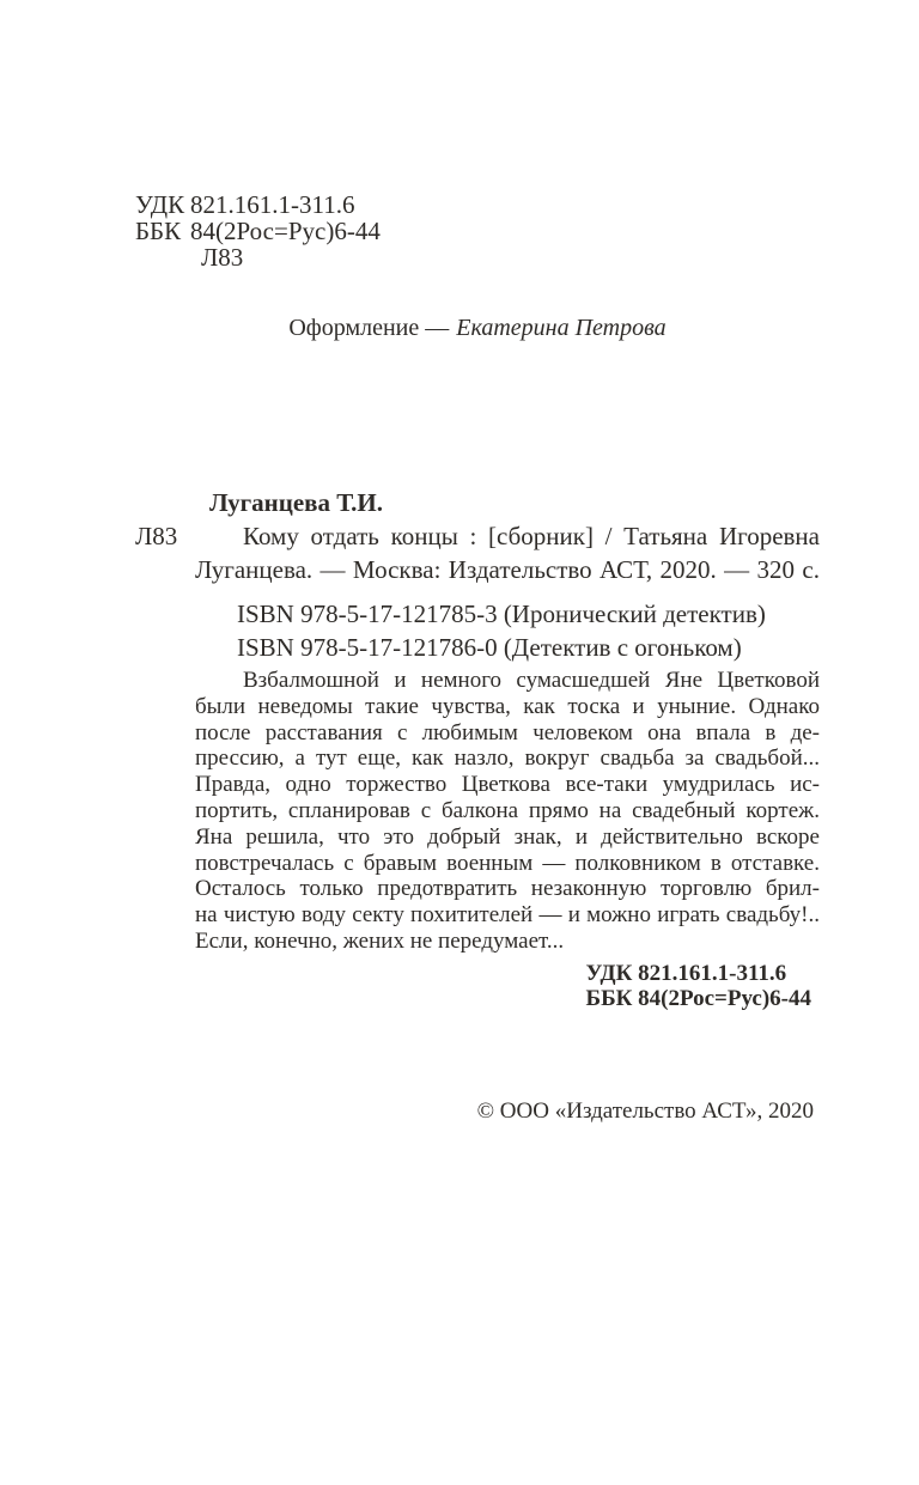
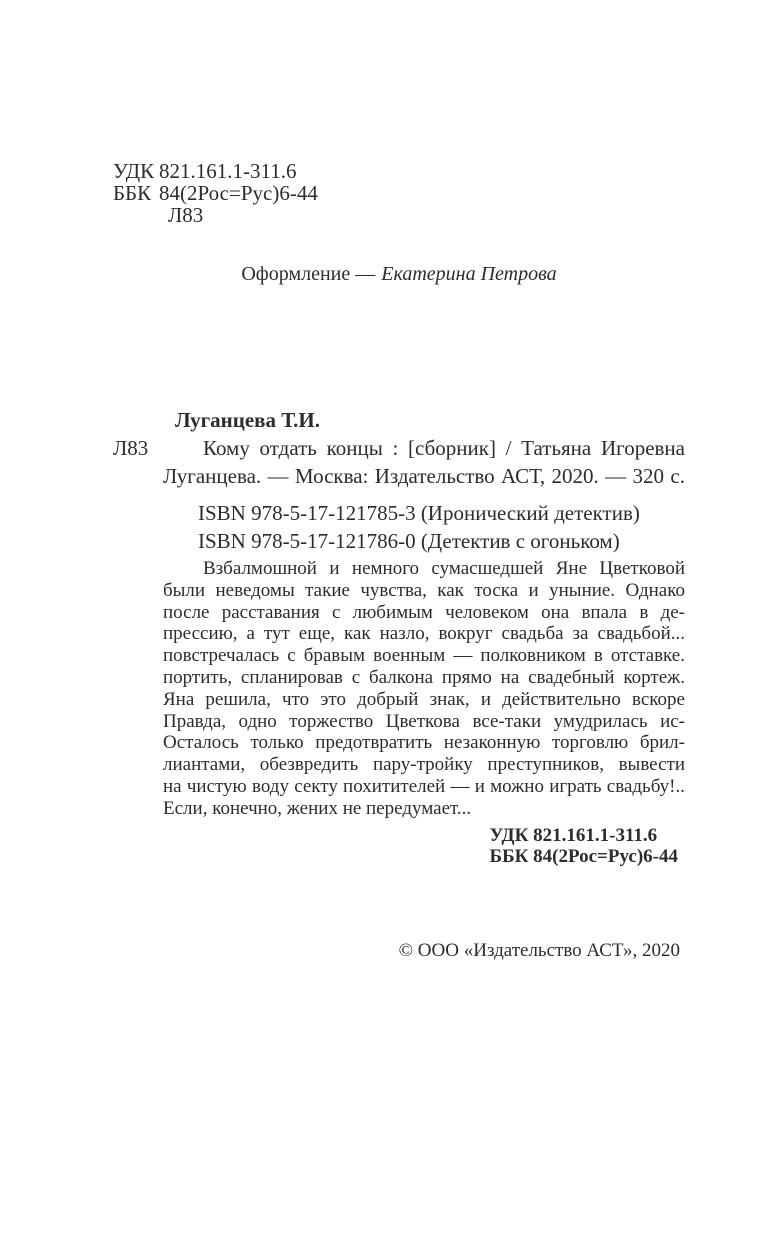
  УДК
  821.161.1-311.6
  ББК
  84(2Рос=Рус)6-44
  Л83
  Оформление — Екатерина Петрова
  Луганцева Т.И.
  Л83
  Кому отдать концы : [сборник] / Татьяна Игоревна
  Луганцева. — Москва: Издательство АСТ, 2020. — 320 с.
  ISBN 978-5-17-121785-3 (Иронический детектив)
  ISBN 978-5-17-121786-0 (Детектив с огоньком)
  Взбалмошной и немного сумасшедшей Яне Цветковой
  были неведомы такие чувства, как тоска и уныние. Однако
  после расставания с любимым человеком она впала в де-
  прессию, а тут еще, как назло, вокруг свадьба за свадьбой...
- Правда, одно торжество Цветкова все-таки умудрилась ис-
+ повстречалась с бравым военным — полковником в отставке.
  портить, спланировав с балкона прямо на свадебный кортеж.
  Яна решила, что это добрый знак, и действительно вскоре
- повстречалась с бравым военным — полковником в отставке.
+ Правда, одно торжество Цветкова все-таки умудрилась ис-
  Осталось только предотвратить незаконную торговлю брил-
+ лиантами, обезвредить пару-тройку преступников, вывести
  на чистую воду секту похитителей — и можно играть свадьбу!..
  Если, конечно, жених не передумает...
  УДК 821.161.1-311.6
  ББК 84(2Рос=Рус)6-44
  © ООО «Издательство АСТ», 2020
